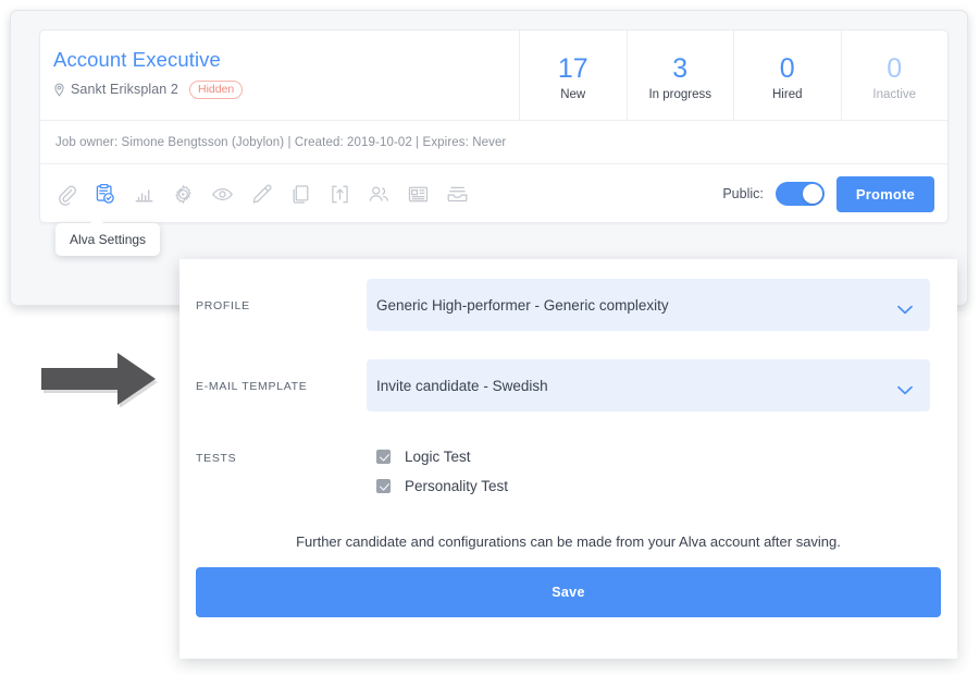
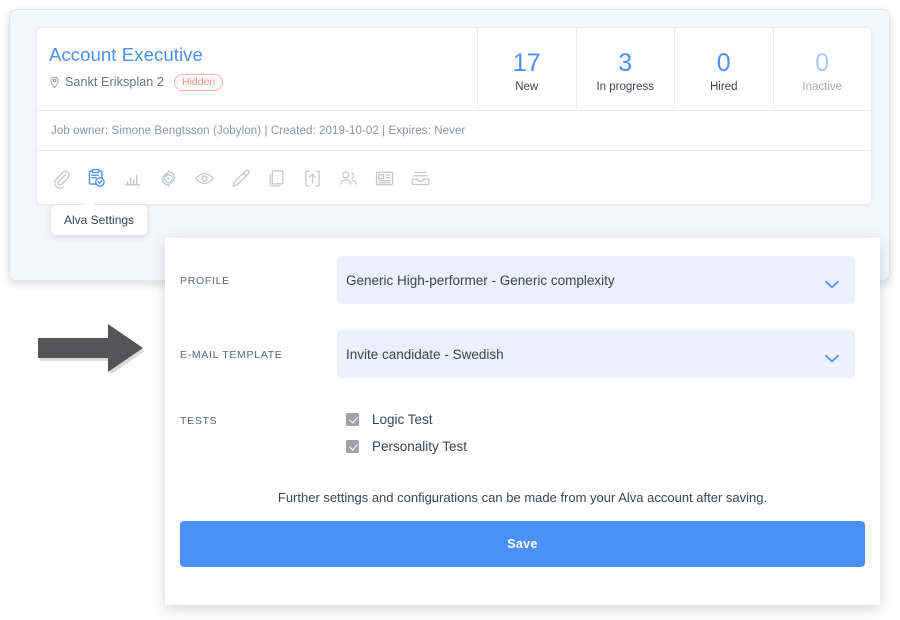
  Account Executive
  Sankt Eriksplan 2
  Hidden
  17
  New
  3
  In progress
  0
  Hired
  0
  Inactive
  Job owner: Simone Bengtsson (Jobylon) | Created: 2019-10-02 | Expires: Never
- Public:
- Promote
  Alva Settings
  PROFILE
  Generic High-performer - Generic complexity
  E-MAIL TEMPLATE
  Invite candidate - Swedish
  TESTS
  Logic Test
  Personality Test
- Further candidate and configurations can be made from your Alva account after saving.
+ Further settings and configurations can be made from your Alva account after saving.
  Save
